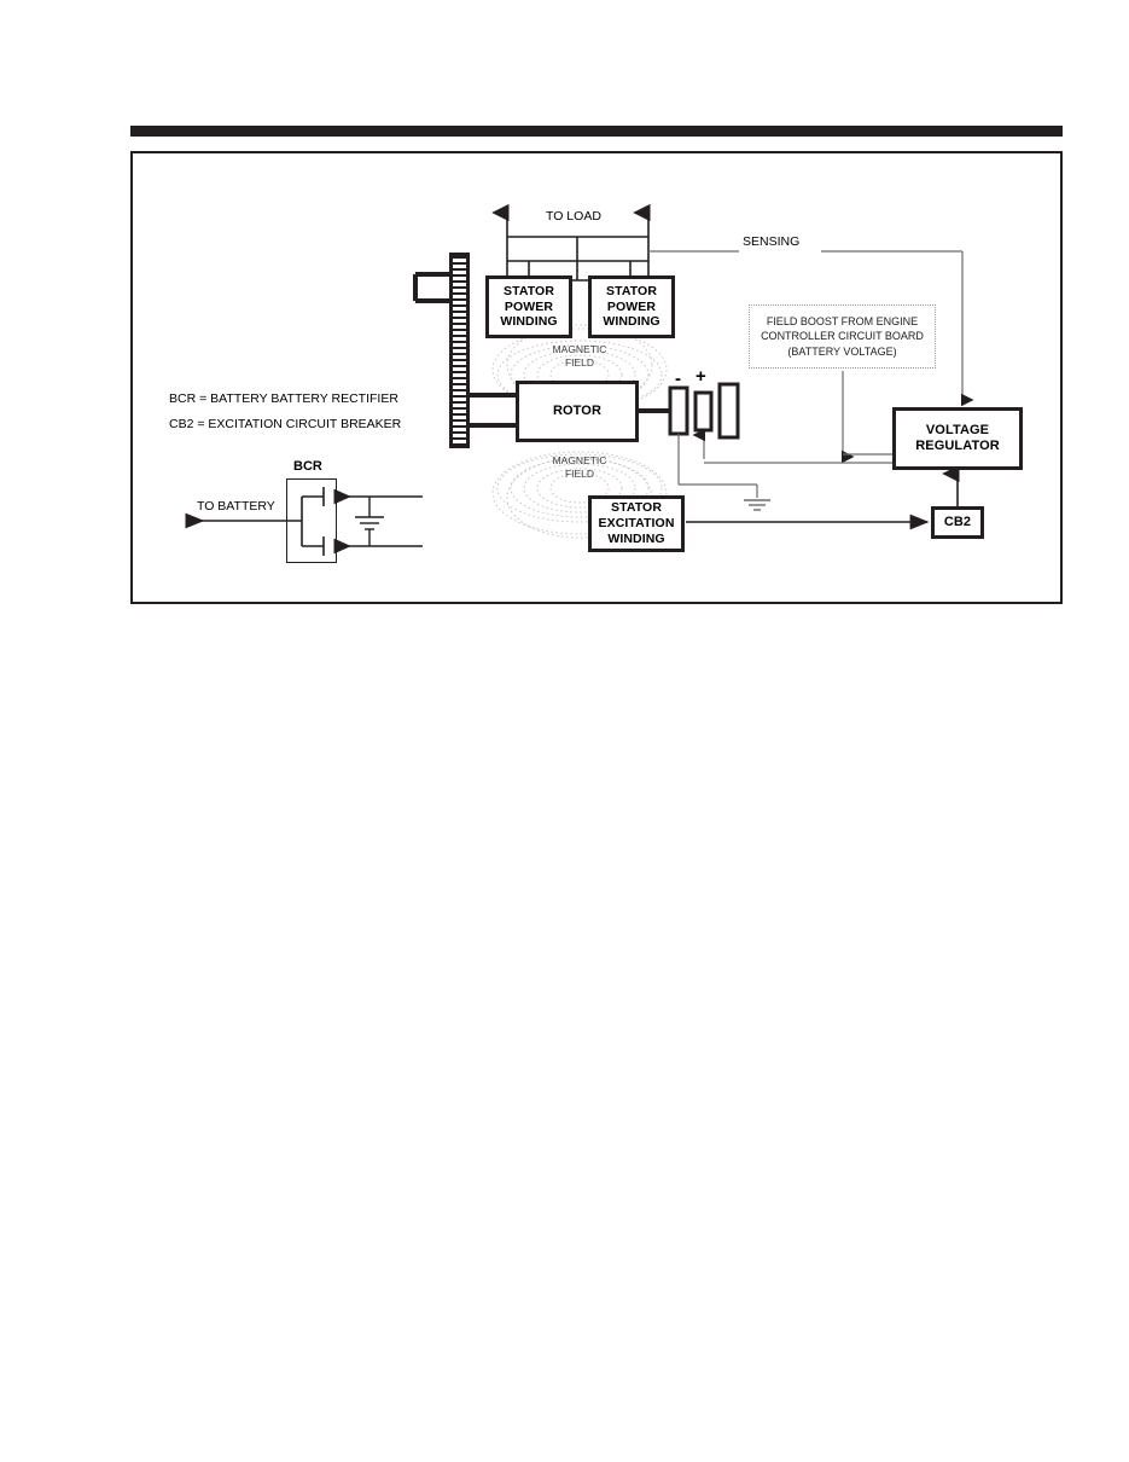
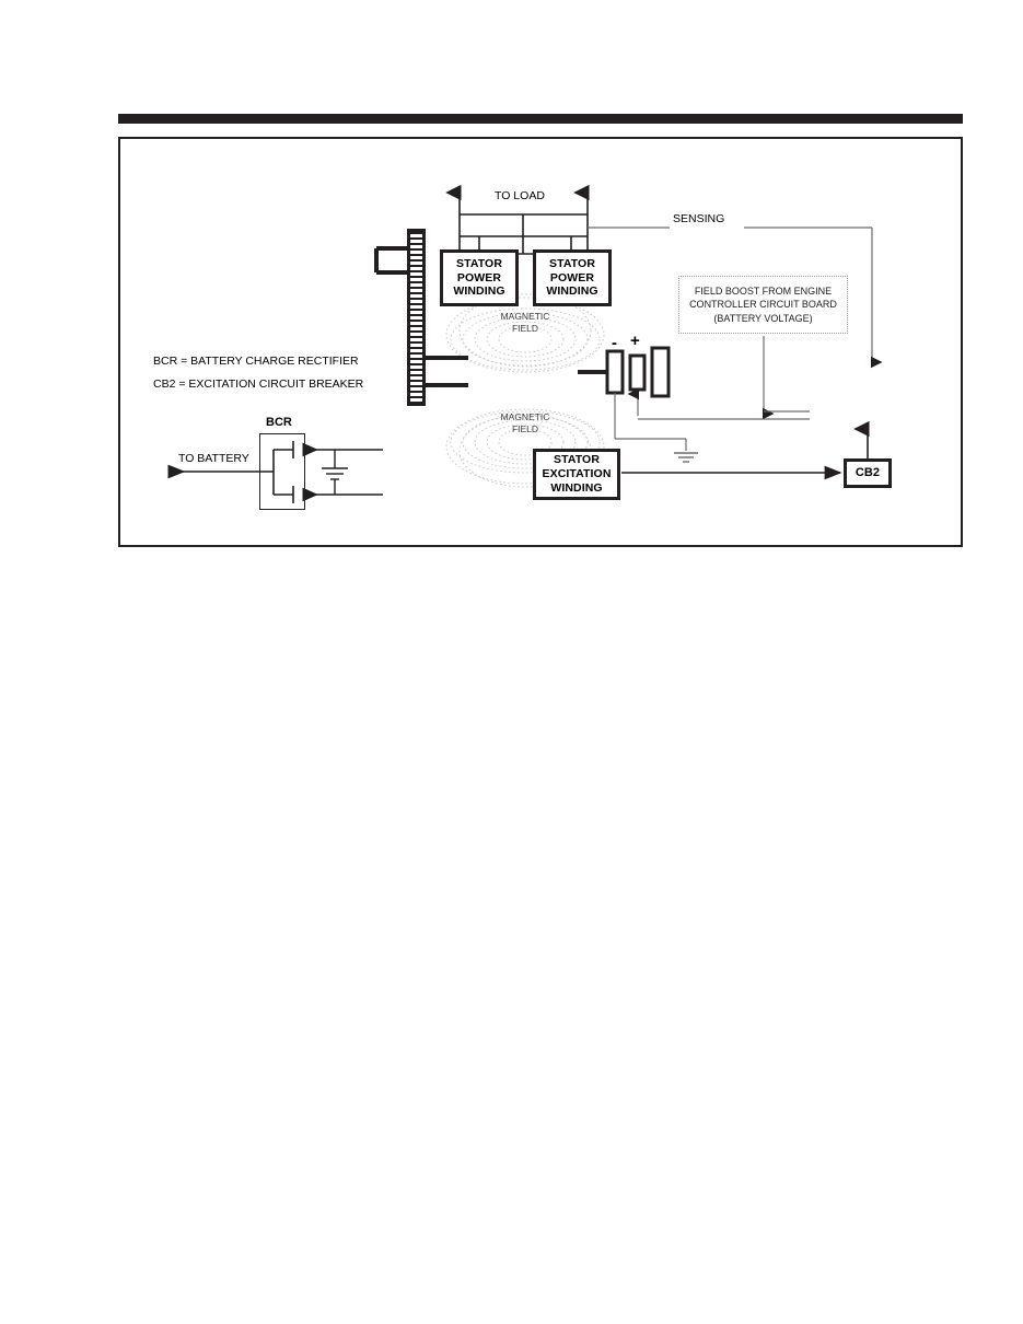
  STATOR
  POWER
  WINDING
  STATOR
  POWER
  WINDING
- ROTOR
- VOLTAGE
- REGULATOR
  CB2
  STATOR
  EXCITATION
  WINDING
  BCR
  FIELD BOOST FROM ENGINE
  CONTROLLER CIRCUIT BOARD
  (BATTERY VOLTAGE)
  TO LOAD
  SENSING
  TO BATTERY
  MAGNETIC
  FIELD
  MAGNETIC
  FIELD
  -
  +
- BCR = BATTERY BATTERY RECTIFIER
+ BCR = BATTERY CHARGE RECTIFIER
  CB2 = EXCITATION CIRCUIT BREAKER
